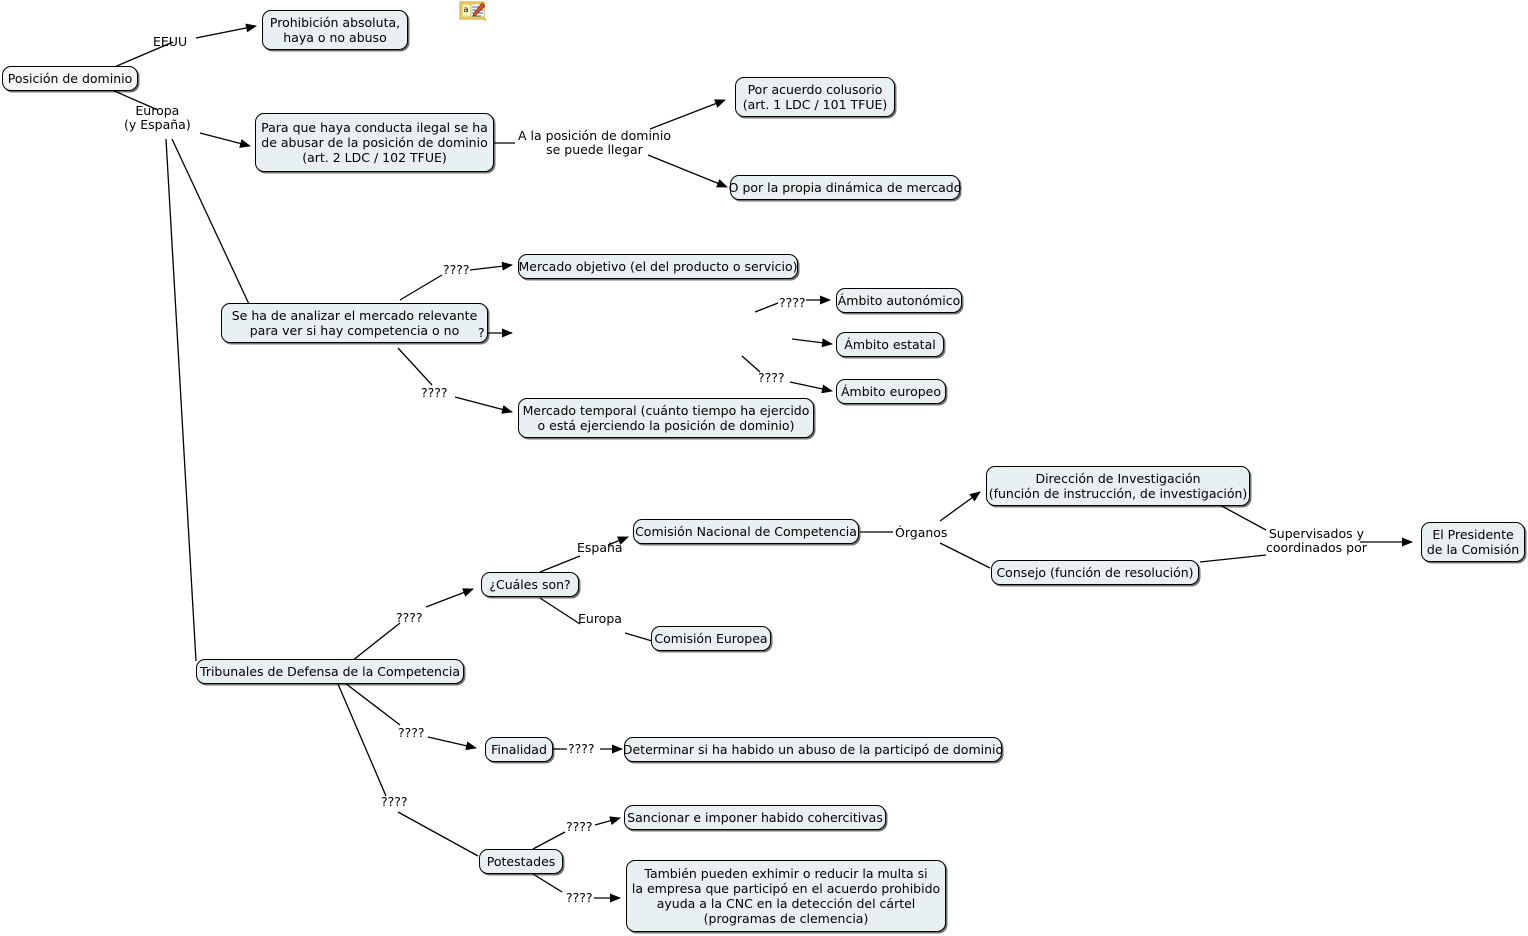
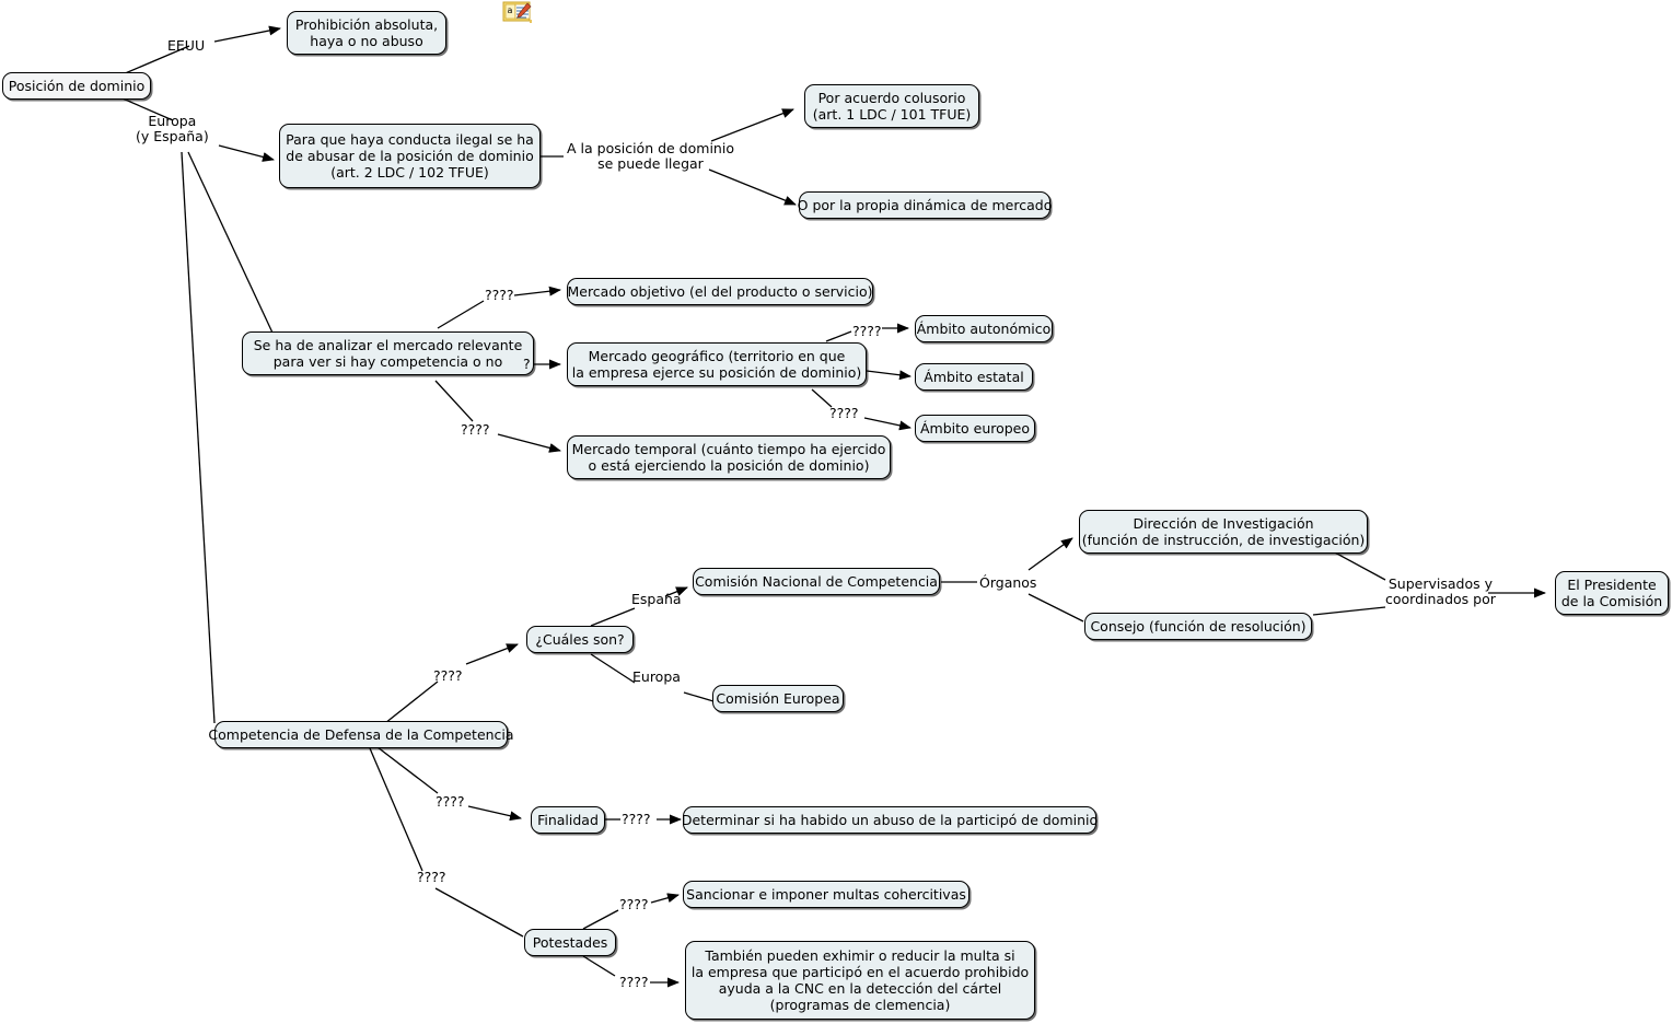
  a
  Posición de dominio
  Prohibición absoluta,
  haya o no abuso
  Para que haya conducta ilegal se ha
  de abusar de la posición de dominio
  (art. 2 LDC / 102 TFUE)
  Por acuerdo colusorio
  (art. 1 LDC / 101 TFUE)
  O por la propia dinámica de mercado
  Se ha de analizar el mercado relevante
  para ver si hay competencia o no
  Mercado objetivo (el del producto o servicio)
+ Mercado geográfico (territorio en que
+ la empresa ejerce su posición de dominio)
  Mercado temporal (cuánto tiempo ha ejercido
  o está ejerciendo la posición de dominio)
  Ámbito autonómico
  Ámbito estatal
  Ámbito europeo
- Tribunales de Defensa de la Competencia
+ Competencia de Defensa de la Competencia
  ¿Cuáles son?
  Comisión Nacional de Competencia
  Comisión Europea
  Dirección de Investigación
  (función de instrucción, de investigación)
  Consejo (función de resolución)
  El Presidente
  de la Comisión
  Finalidad
  Determinar si ha habido un abuso de la participó de dominio
  Potestades
- Sancionar e imponer habido cohercitivas
+ Sancionar e imponer multas cohercitivas
  También pueden exhimir o reducir la multa si
  la empresa que participó en el acuerdo prohibido
  ayuda a la CNC en la detección del cártel
  (programas de clemencia)
  EEUU
  Europa
  (y España)
  A la posición de dominio
  se puede llegar
  ????
  ?
  ????
  ????
  ????
  ????
  España
  Europa
  Órganos
  Supervisados y
  coordinados por
  ????
  ????
  ????
  ????
  ????
